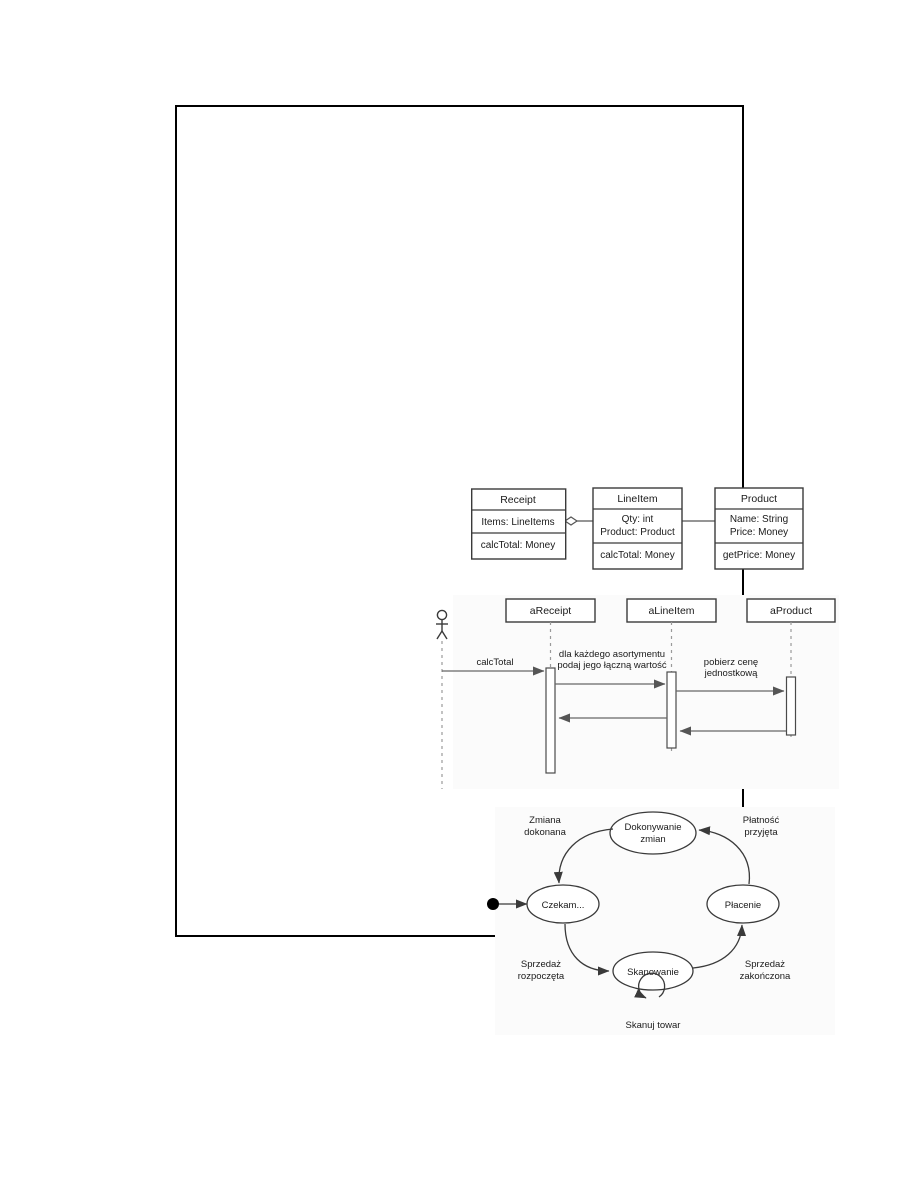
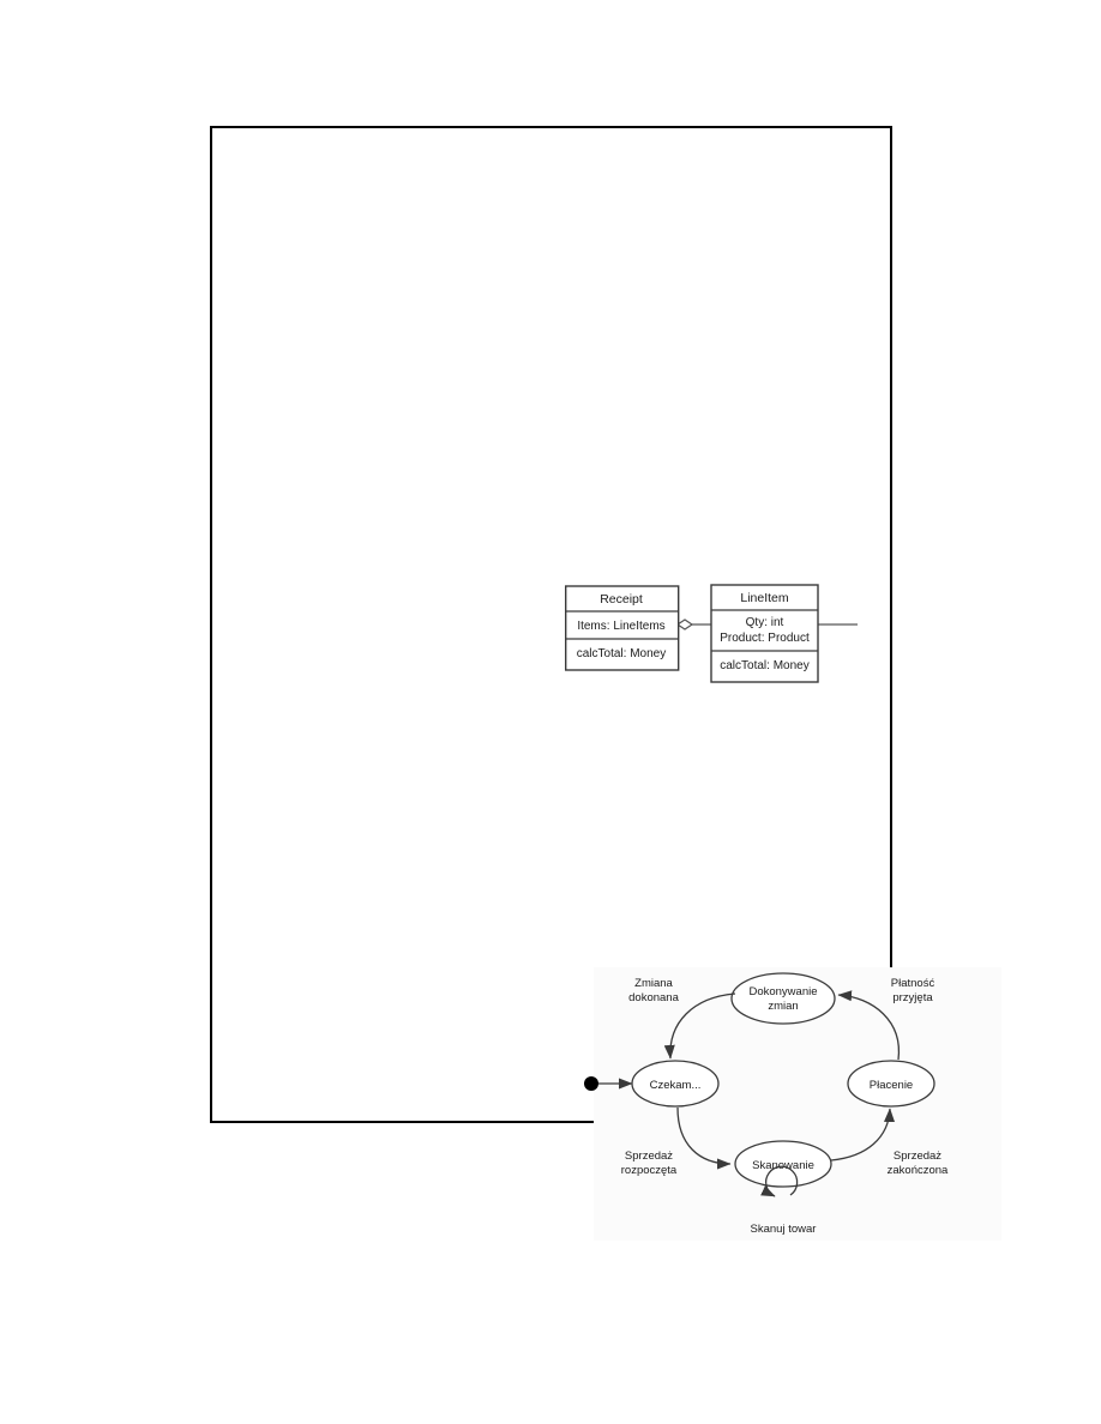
  Receipt
  Items: LineItems
  calcTotal: Money
  LineItem
  Qty: int
  Product: Product
  calcTotal: Money
- Product
- Name: String
- Price: Money
- getPrice: Money
- aReceipt
- aLineItem
- aProduct
- calcTotal
- dla każdego asortymentu
- podaj jego łączną wartość
- pobierz cenę
- jednostkową
  Czekam...
  Dokonywanie
  zmian
  Płacenie
  Skanowanie
  Zmiana
  dokonana
  Płatność
  przyjęta
  Sprzedaż
  rozpoczęta
  Sprzedaż
  zakończona
  Skanuj towar
